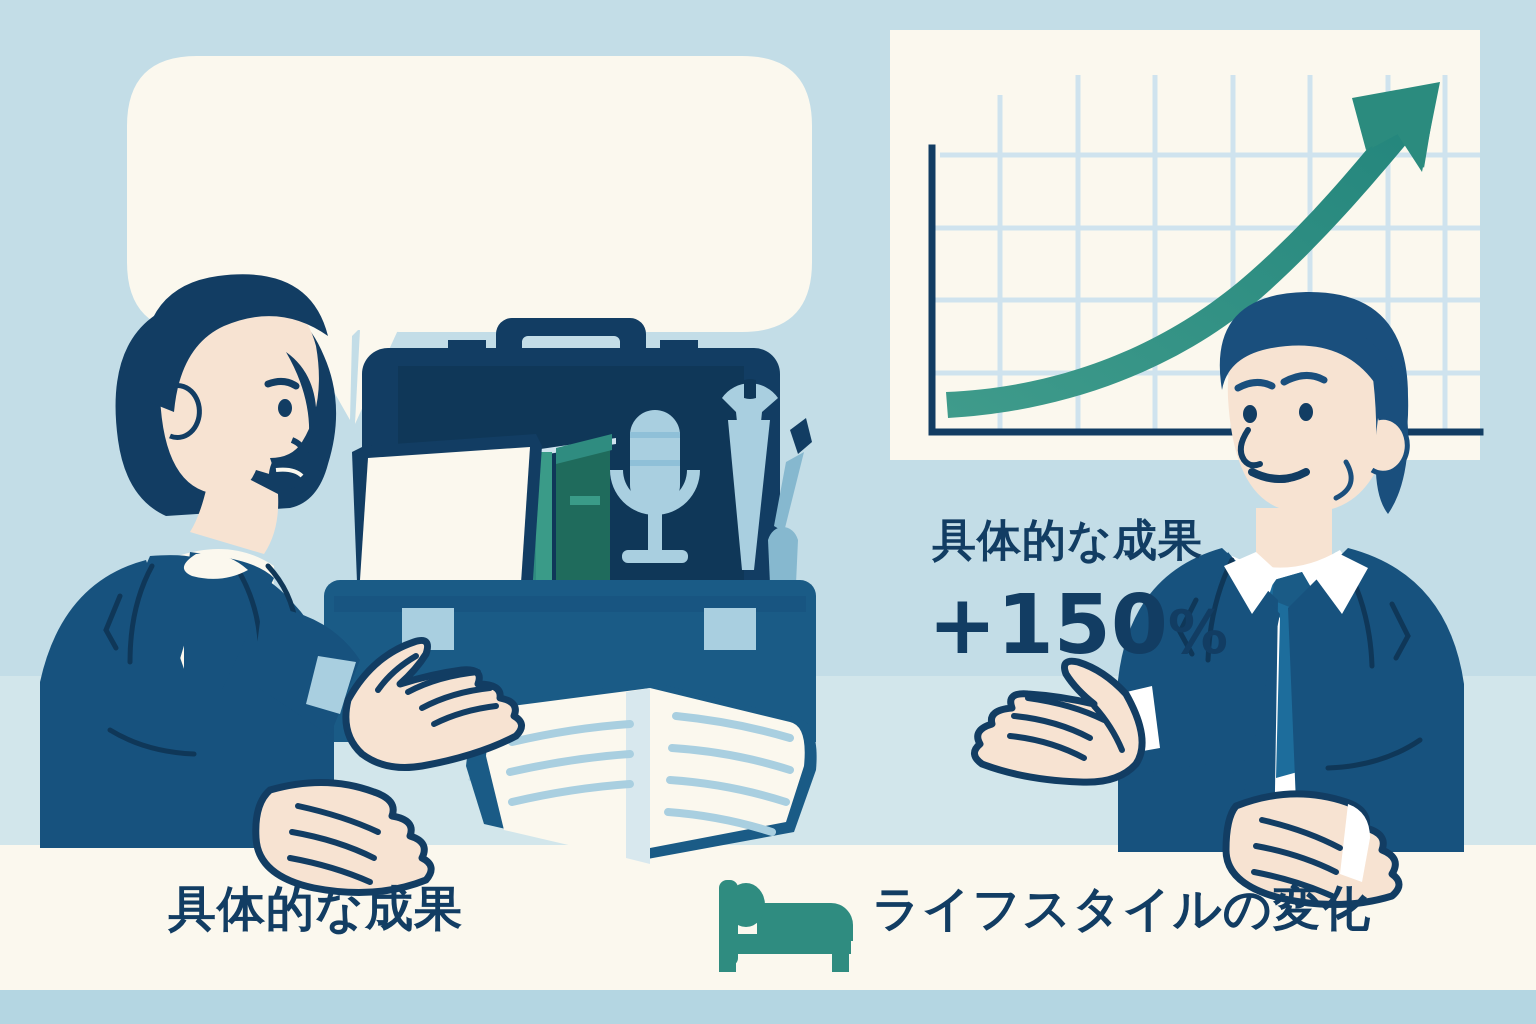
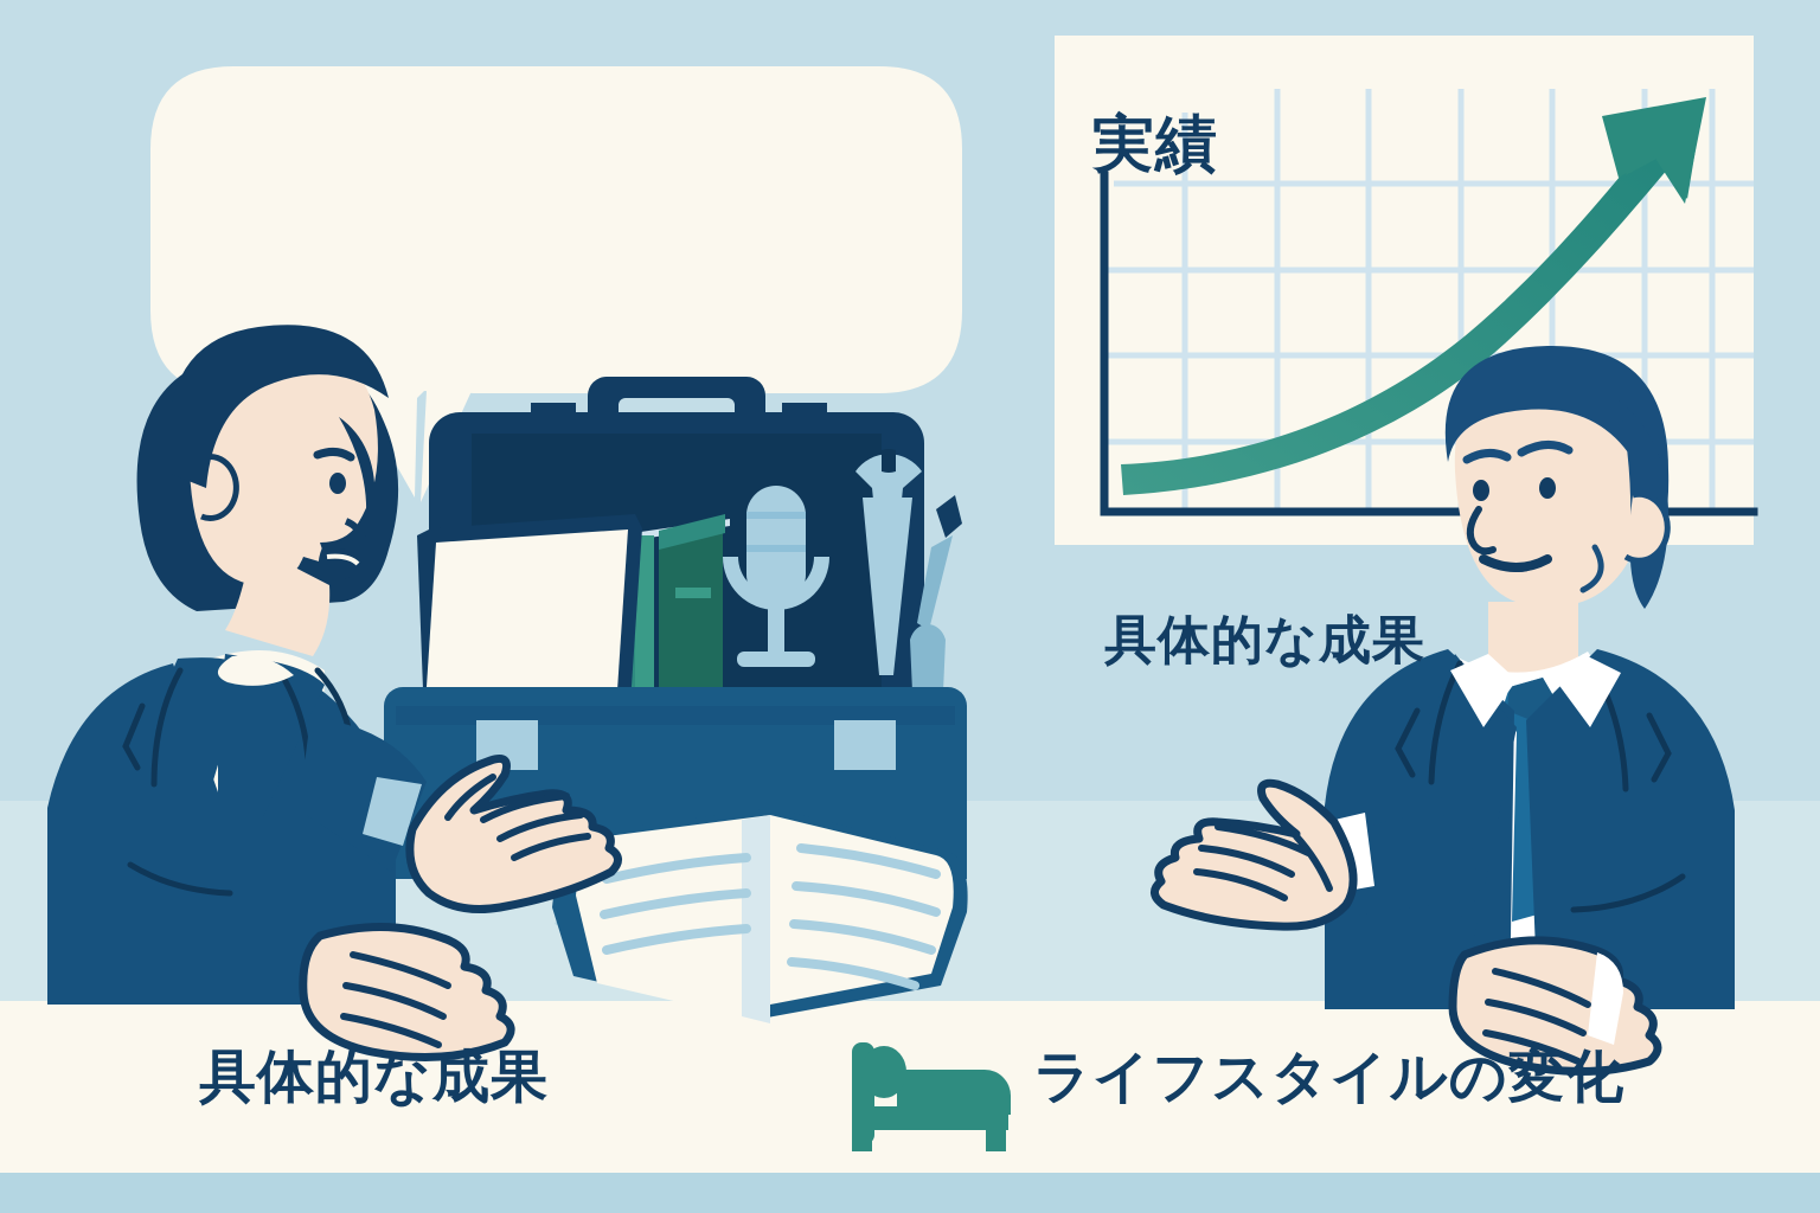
+ 実績
  具体的な成果
- +150%
  具体的な成果
  ライフスタイルの変化
